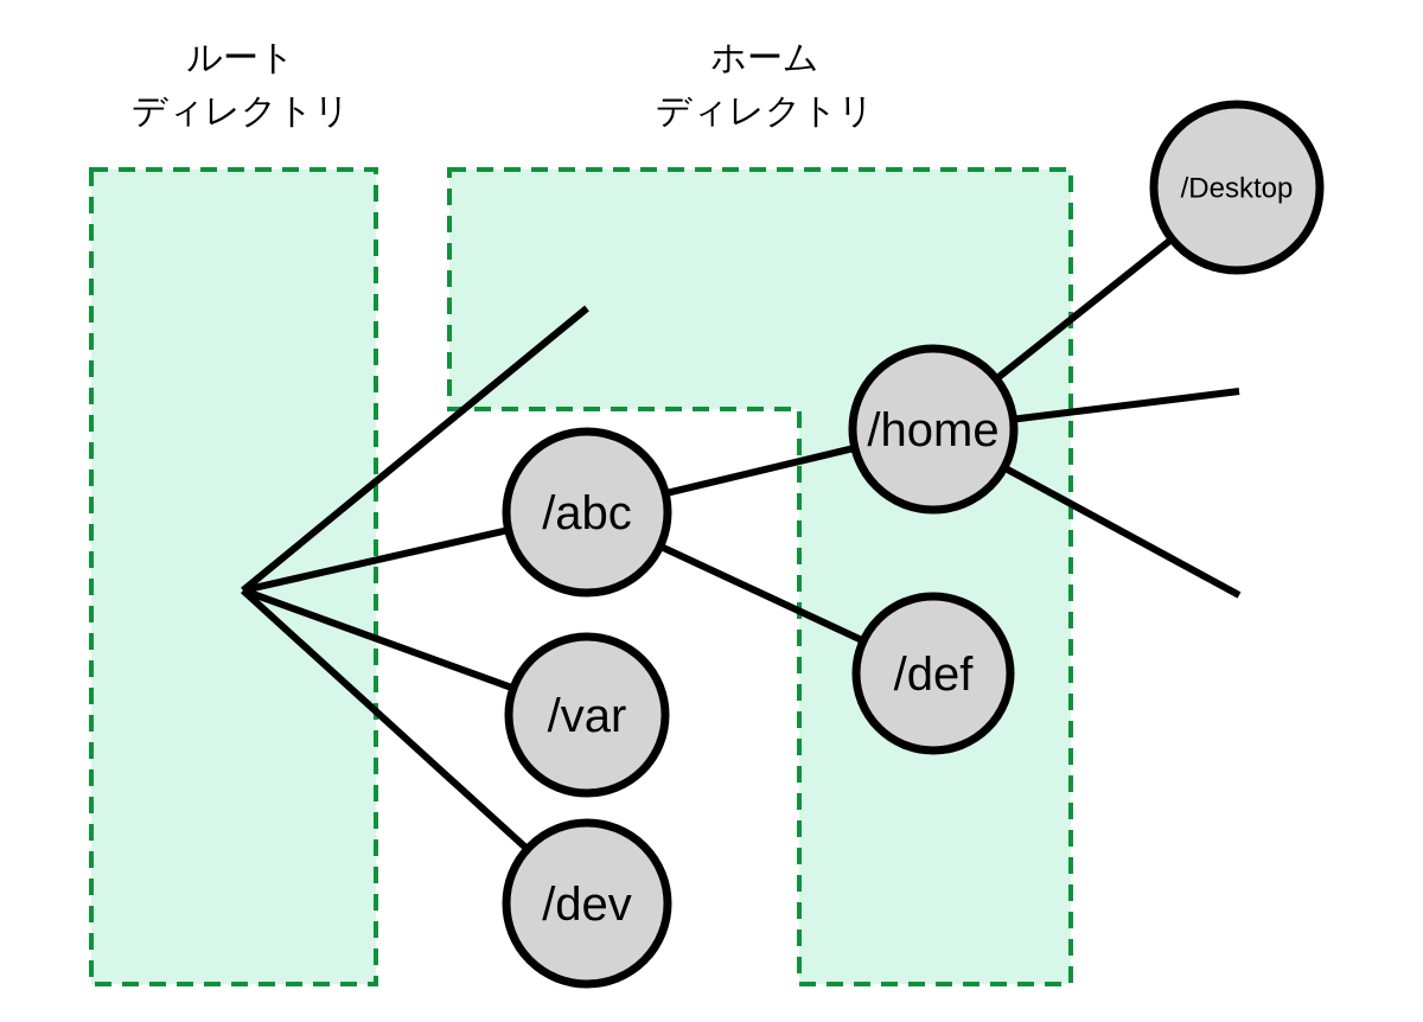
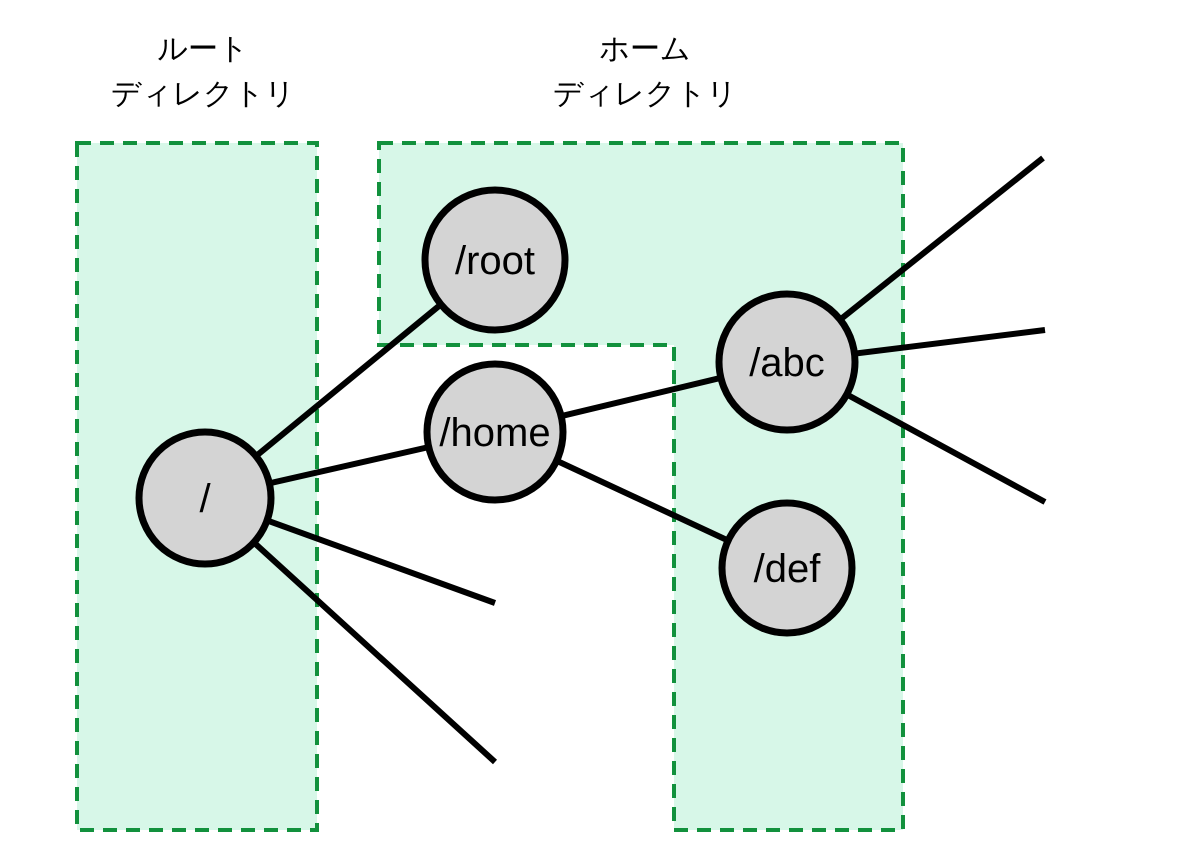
+ /
+ /root
- /abc
+ /home
- /var
- /dev
- /home
+ /abc
  /def
- /Desktop
  ルート
  ディレクトリ
  ホーム
  ディレクトリ
